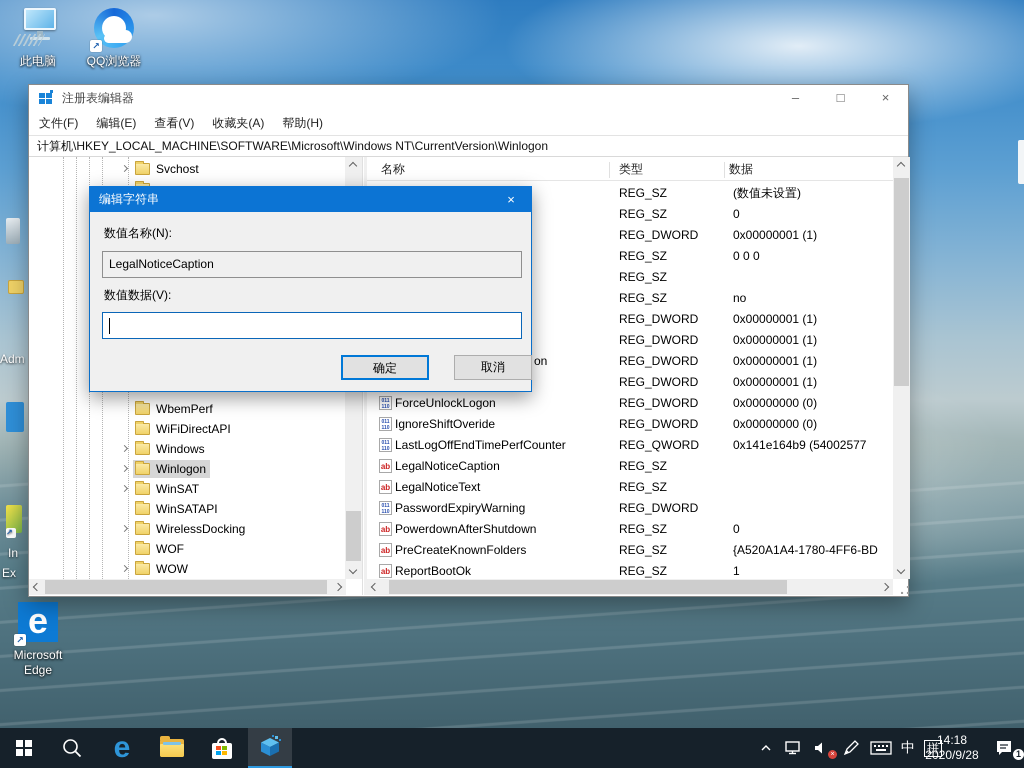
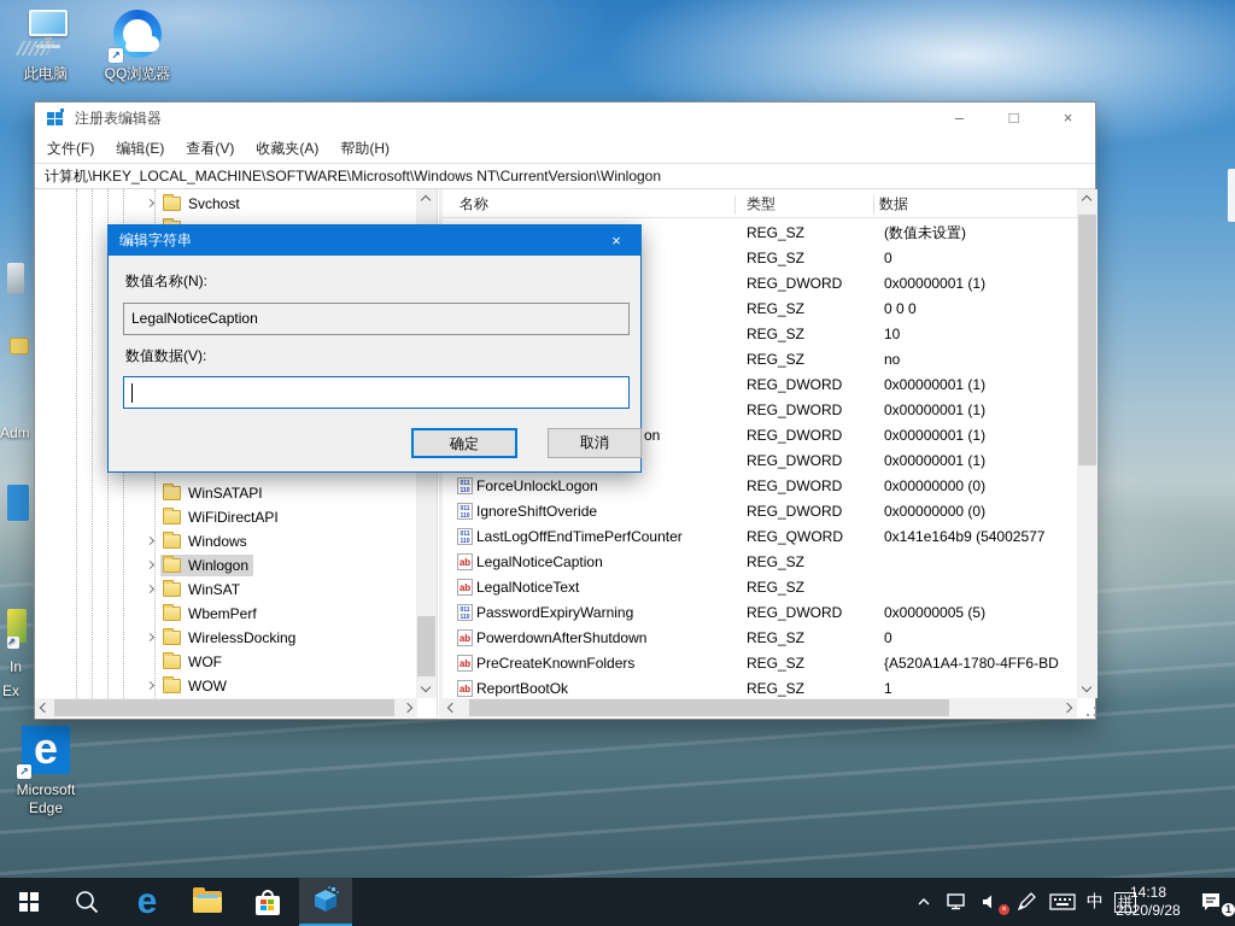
  此电脑
  ↗
  QQ浏览器
  e
  ↗
  Microsoft Edge
  Adm
  ↗
  In
  Ex
  注册表编辑器
  –
  □
  ×
  文件(F) 编辑(E) 查看(V) 收藏夹(A) 帮助(H)
  计算机\HKEY_LOCAL_MACHINE\SOFTWARE\Microsoft\Windows NT\CurrentVersion\Winlogon
  Svchost
- WbemPerf
+ WinSATAPI
  WiFiDirectAPI
  Windows
  Winlogon
  WinSAT
- WinSATAPI
+ WbemPerf
  WirelessDocking
  WOF
  WOW
  名称
  类型
  数据
  REG_SZ
  (数值未设置)
  REG_SZ
  0
  REG_DWORD
  0x00000001 (1)
  REG_SZ
  0 0 0
  REG_SZ
+ 10
  REG_SZ
  no
  REG_DWORD
  0x00000001 (1)
  REG_DWORD
  0x00000001 (1)
  on
  REG_DWORD
  0x00000001 (1)
  REG_DWORD
  0x00000001 (1)
  ForceUnlockLogon
  REG_DWORD
  0x00000000 (0)
  IgnoreShiftOveride
  REG_DWORD
  0x00000000 (0)
  LastLogOffEndTimePerfCounter
  REG_QWORD
  0x141e164b9 (54002577
  ab
  LegalNoticeCaption
  REG_SZ
  ab
  LegalNoticeText
  REG_SZ
  PasswordExpiryWarning
  REG_DWORD
+ 0x00000005 (5)
  ab
  PowerdownAfterShutdown
  REG_SZ
  0
  ab
  PreCreateKnownFolders
  REG_SZ
  {A520A1A4-1780-4FF6-BD
  ab
  ReportBootOk
  REG_SZ
  1
  编辑字符串
  ×
  数值名称(N):
  LegalNoticeCaption
  数值数据(V):
  确定
  取消
  e
  中
  拼
  14:18
  2020/9/28
  1
